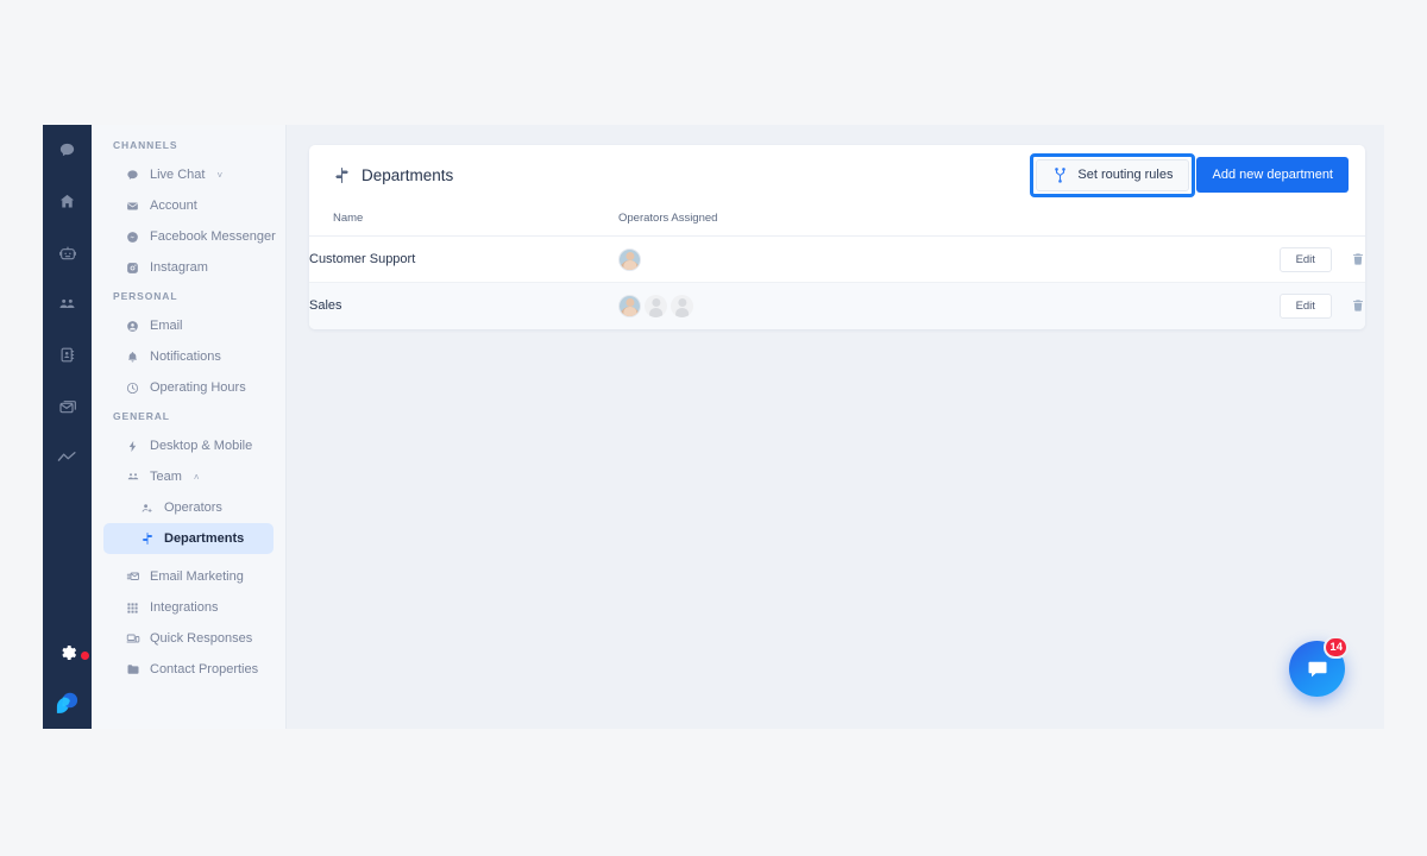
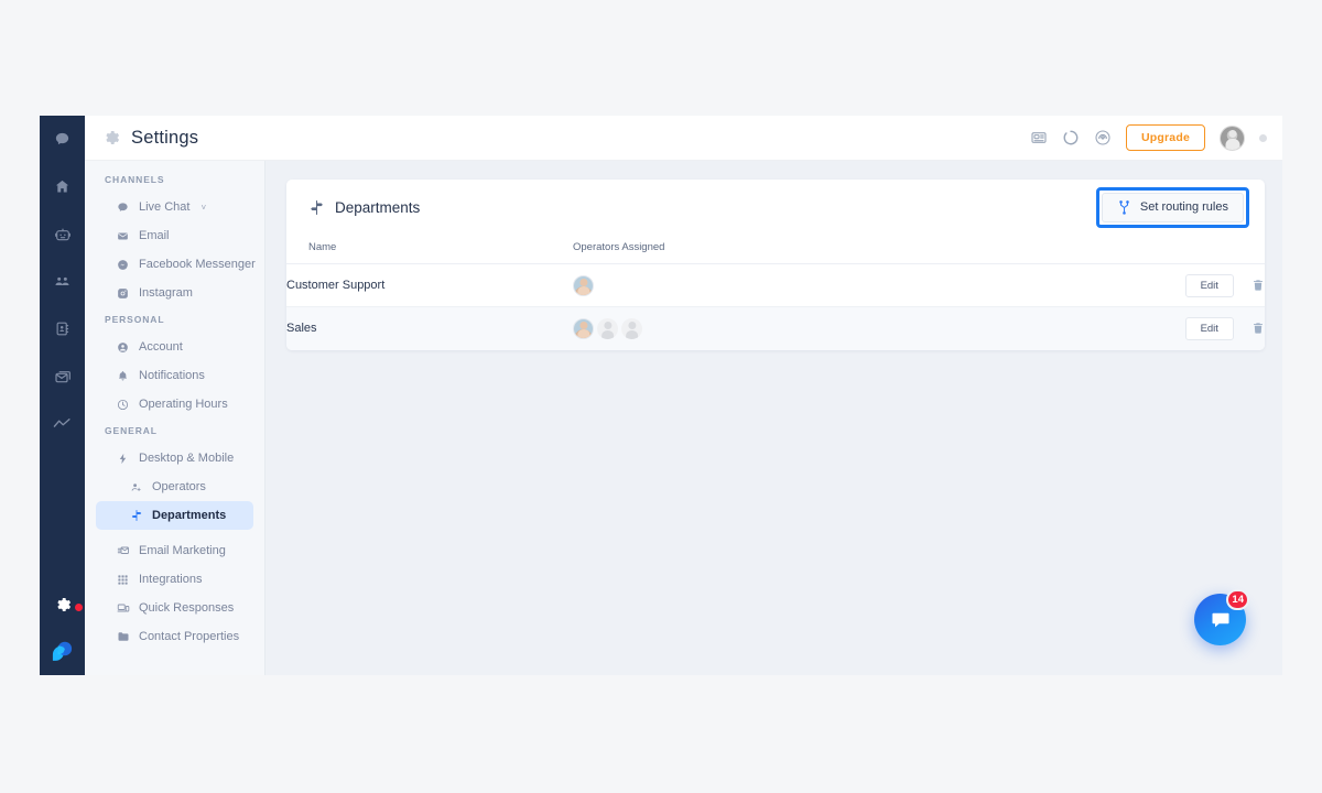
+ Settings
+ Upgrade
  CHANNELS
  Live Chat
  ˅
- Account
+ Email
  Facebook Messenger
  Instagram
  PERSONAL
- Email
+ Account
  Notifications
  Operating Hours
  GENERAL
  Desktop & Mobile
- Team
- ˄
  Operators
  Departments
  Email Marketing
  Integrations
  Quick Responses
  Contact Properties
  Departments
  Set routing rules
- Add new department
  Name	Operators Assigned
  Customer Support		Edit
  Sales		Edit
  14
